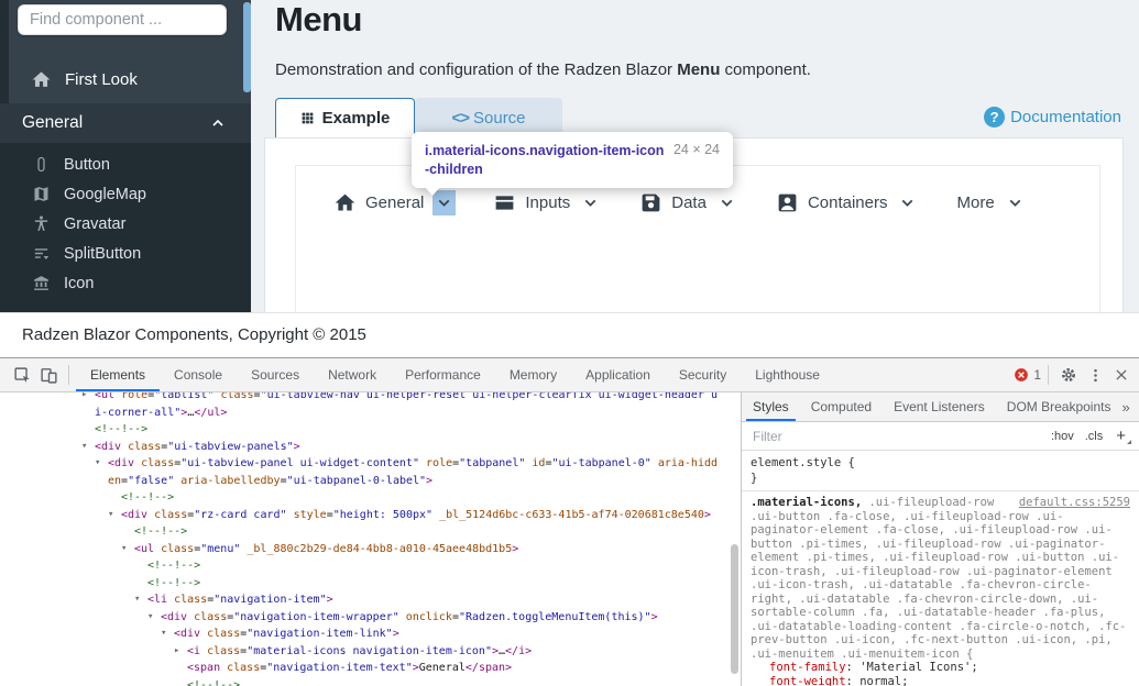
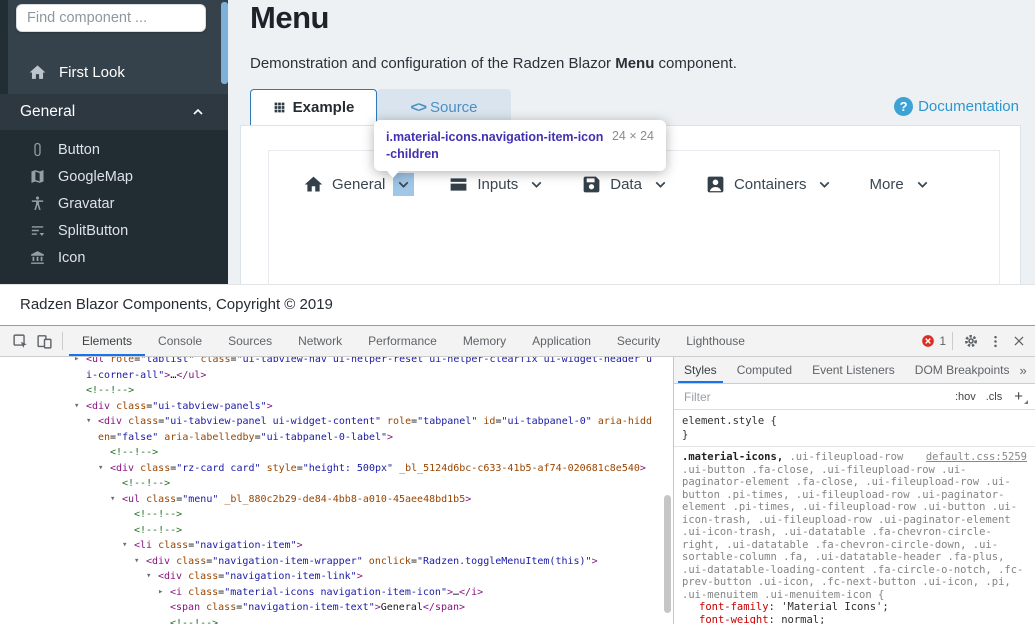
  Find component ...
  First Look
  General
  Button
  GoogleMap
  Gravatar
  SplitButton
  Icon
  Menu
  Demonstration and configuration of the Radzen Blazor Menu component.
  Example
  <>
  Source
  ?
  Documentation
  General
  Inputs
  Data
  Containers
  More
  i.material-icons.navigation-item-icon
  -children
  24 × 24
- Radzen Blazor Components, Copyright © 2015
+ Radzen Blazor Components, Copyright © 2019
  Elements
  Console
  Sources
  Network
  Performance
  Memory
  Application
  Security
  Lighthouse
  1
  ▸
  <ul role="tablist" class="ui-tabview-nav ui-helper-reset ui-helper-clearfix ui-widget-header ui-corner-all">…</ul>
  <!--!-->
  ▾
  <div class="ui-tabview-panels">
  ▾
  <div class="ui-tabview-panel ui-widget-content" role="tabpanel" id="ui-tabpanel-0" aria-hidden="false" aria-labelledby="ui-tabpanel-0-label">
  <!--!-->
  ▾
  <div class="rz-card card" style="height: 500px" _bl_5124d6bc-c633-41b5-af74-020681c8e540>
  <!--!-->
  ▾
  <ul class="menu" _bl_880c2b29-de84-4bb8-a010-45aee48bd1b5>
  <!--!-->
  <!--!-->
  ▾
  <li class="navigation-item">
  ▾
  <div class="navigation-item-wrapper" onclick="Radzen.toggleMenuItem(this)">
  ▾
  <div class="navigation-item-link">
  ▸
  <i class="material-icons navigation-item-icon">…</i>
  <span class="navigation-item-text">General</span>
  <!--!-->
  Styles
  Computed
  Event Listeners
  DOM Breakpoints
  »
  Filter
  :hov
  .cls
  +
  element.style {
  }
  default.css:5259
  .material-icons, .ui-fileupload-row .ui-button .fa-close, .ui-fileupload-row .ui-paginator-element .fa-close, .ui-fileupload-row .ui-button .pi-times, .ui-fileupload-row .ui-paginator-element .pi-times, .ui-fileupload-row .ui-button .ui-icon-trash, .ui-fileupload-row .ui-paginator-element .ui-icon-trash, .ui-datatable .fa-chevron-circle-right, .ui-datatable .fa-chevron-circle-down, .ui-sortable-column .fa, .ui-datatable-header .fa-plus, .ui-datatable-loading-content .fa-circle-o-notch, .fc-prev-button .ui-icon, .fc-next-button .ui-icon, .pi, .ui-menuitem .ui-menuitem-icon {
  font-family: 'Material Icons';
  font-weight: normal;
